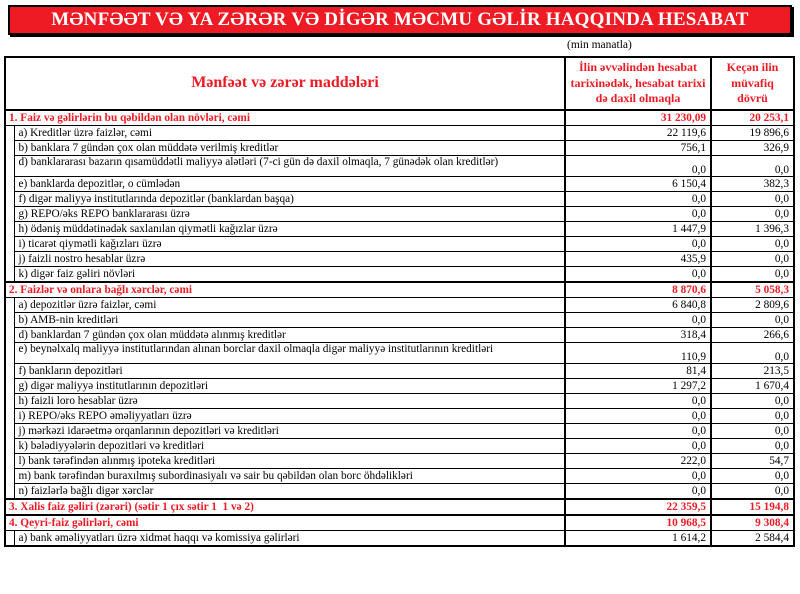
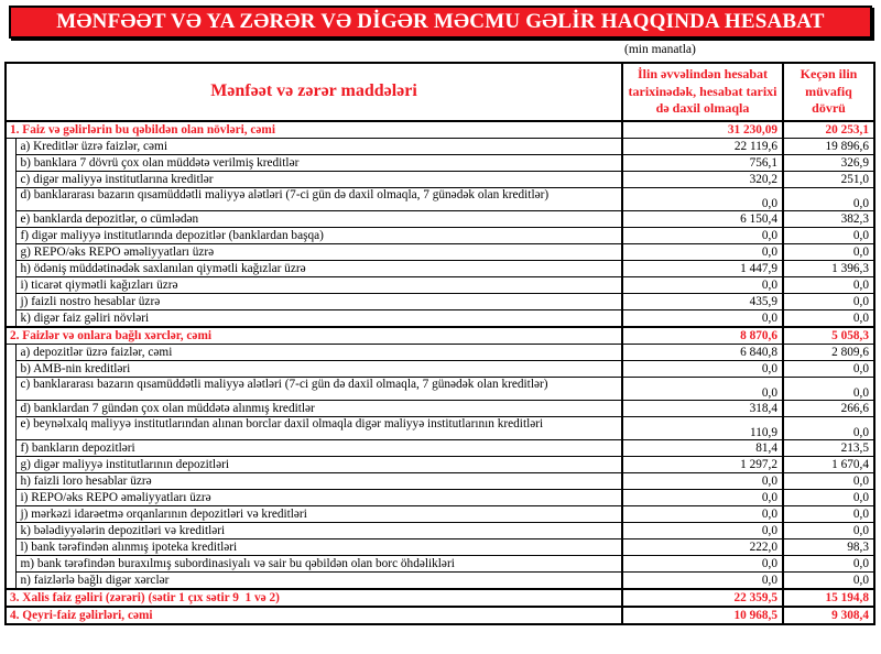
  MƏNFƏƏT VƏ YA ZƏRƏR VƏ DİGƏR MƏCMU GƏLİR HAQQINDA HESABAT
  (min manatla)
  Mənfəət və zərər maddələri	İlin əvvəlindən hesabat tarixinədək, hesabat tarixi də daxil olmaqla	Keçən ilin müvafiq dövrü
  1. Faiz və gəlirlərin bu qəbildən olan növləri, cəmi	31 230,09	20 253,1
  	a) Kreditlər üzrə faizlər, cəmi	22 119,6	19 896,6
- 	b) banklara 7 gündən çox olan müddətə verilmiş kreditlər	756,1	326,9
+ 	b) banklara 7 dövrü çox olan müddətə verilmiş kreditlər	756,1	326,9
+ 	c) digər maliyyə institutlarına kreditlər	320,2	251,0
  	d) banklararası bazarın qısamüddətli maliyyə alətləri (7-ci gün də daxil olmaqla, 7 günədək olan kreditlər)	0,0	0,0
  	e) banklarda depozitlər, o cümlədən	6 150,4	382,3
  	f) digər maliyyə institutlarında depozitlər (banklardan başqa)	0,0	0,0
- 	g) REPO/əks REPO banklararası üzrə	0,0	0,0
+ 	g) REPO/əks REPO əməliyyatları üzrə	0,0	0,0
  	h) ödəniş müddətinədək saxlanılan qiymətli kağızlar üzrə	1 447,9	1 396,3
  	i) ticarət qiymətli kağızları üzrə	0,0	0,0
  	j) faizli nostro hesablar üzrə	435,9	0,0
  	k) digər faiz gəliri növləri	0,0	0,0
  2. Faizlər və onlara bağlı xərclər, cəmi	8 870,6	5 058,3
  	a) depozitlər üzrə faizlər, cəmi	6 840,8	2 809,6
  	b) AMB-nin kreditləri	0,0	0,0
+ 	c) banklararası bazarın qısamüddətli maliyyə alətləri (7-ci gün də daxil olmaqla, 7 günədək olan kreditlər)	0,0	0,0
  	d) banklardan 7 gündən çox olan müddətə alınmış kreditlər	318,4	266,6
  	e) beynəlxalq maliyyə institutlarından alınan borclar daxil olmaqla digər maliyyə institutlarının kreditləri	110,9	0,0
  	f) bankların depozitləri	81,4	213,5
  	g) digər maliyyə institutlarının depozitləri	1 297,2	1 670,4
  	h) faizli loro hesablar üzrə	0,0	0,0
  	i) REPO/əks REPO əməliyyatları üzrə	0,0	0,0
  	j) mərkəzi idarəetmə orqanlarının depozitləri və kreditləri	0,0	0,0
  	k) bələdiyyələrin depozitləri və kreditləri	0,0	0,0
- 	l) bank tərəfindən alınmış ipoteka kreditləri	222,0	54,7
+ 	l) bank tərəfindən alınmış ipoteka kreditləri	222,0	98,3
  	m) bank tərəfindən buraxılmış subordinasiyalı və sair bu qəbildən olan borc öhdəlikləri	0,0	0,0
  	n) faizlərlə bağlı digər xərclər	0,0	0,0
- 3. Xalis faiz gəliri (zərəri) (sətir 1 çıx sətir 1 1 və 2)	22 359,5	15 194,8
+ 3. Xalis faiz gəliri (zərəri) (sətir 1 çıx sətir 9 1 və 2)	22 359,5	15 194,8
  4. Qeyri-faiz gəlirləri, cəmi	10 968,5	9 308,4
- 	a) bank əməliyyatları üzrə xidmət haqqı və komissiya gəlirləri	1 614,2	2 584,4
